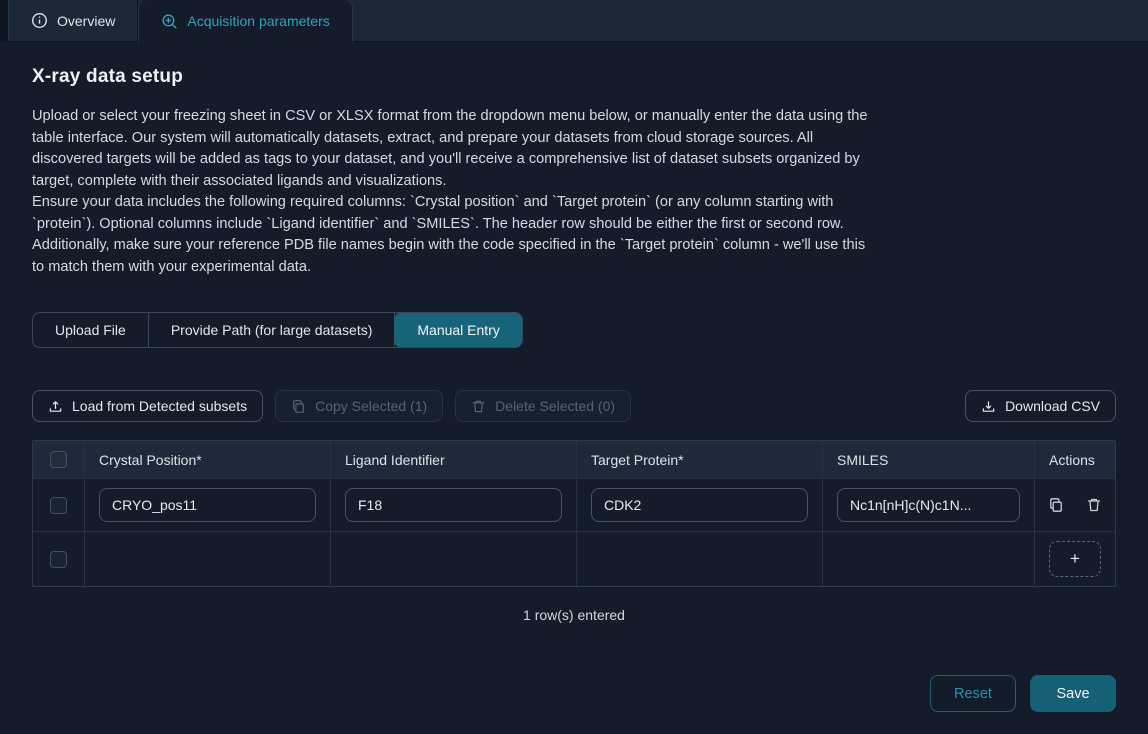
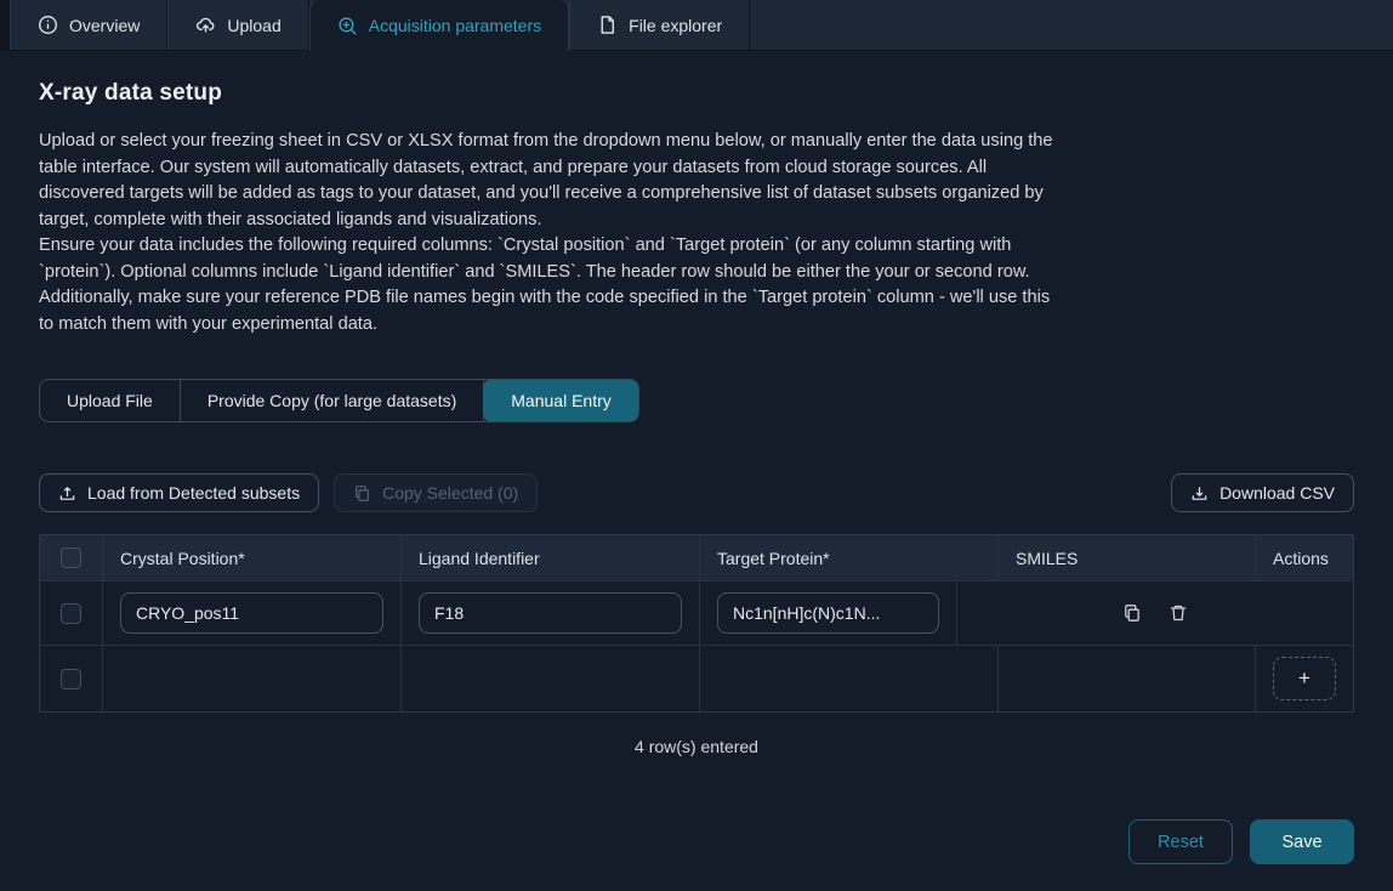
  Overview
+ Upload
  Acquisition parameters
+ File explorer
  X-ray data setup
  Upload or select your freezing sheet in CSV or XLSX format from the dropdown menu below, or manually enter the data using the table interface. Our system will automatically datasets, extract, and prepare your datasets from cloud storage sources. All discovered targets will be added as tags to your dataset, and you'll receive a comprehensive list of dataset subsets organized by target, complete with their associated ligands and visualizations.
- Ensure your data includes the following required columns: `Crystal position` and `Target protein` (or any column starting with `protein`). Optional columns include `Ligand identifier` and `SMILES`. The header row should be either the first or second row. Additionally, make sure your reference PDB file names begin with the code specified in the `Target protein` column - we'll use this to match them with your experimental data.
+ Ensure your data includes the following required columns: `Crystal position` and `Target protein` (or any column starting with `protein`). Optional columns include `Ligand identifier` and `SMILES`. The header row should be either the your or second row. Additionally, make sure your reference PDB file names begin with the code specified in the `Target protein` column - we'll use this to match them with your experimental data.
  Upload File
- Provide Path (for large datasets)
+ Provide Copy (for large datasets)
  Manual Entry
  Load from Detected subsets
- Copy Selected (1)
+ Copy Selected (0)
- Delete Selected (0)
  Download CSV
  Crystal Position*
  Ligand Identifier
  Target Protein*
  SMILES
  Actions
  CRYO_pos11
  F18
- CDK2
  Nc1n[nH]c(N)c1N...
  +
- 1 row(s) entered
+ 4 row(s) entered
  Reset
  Save
